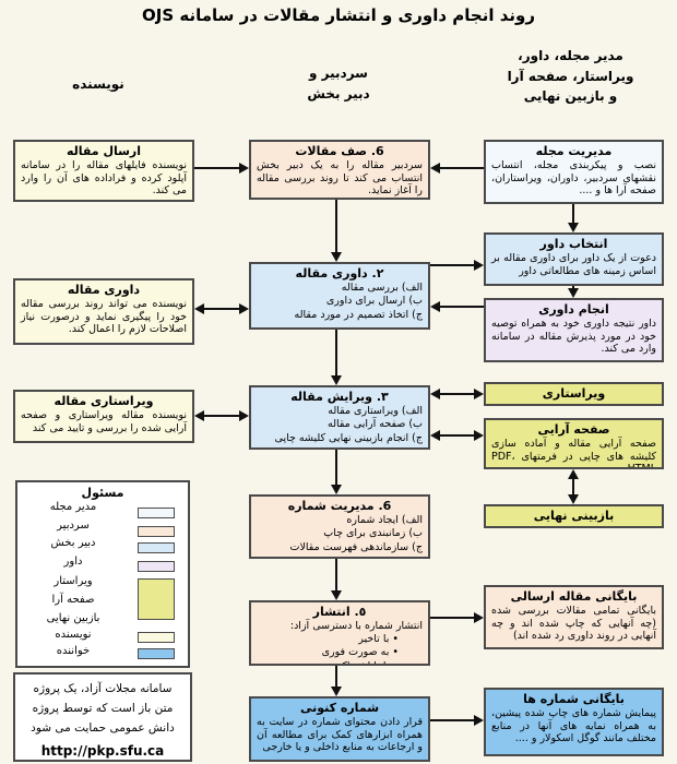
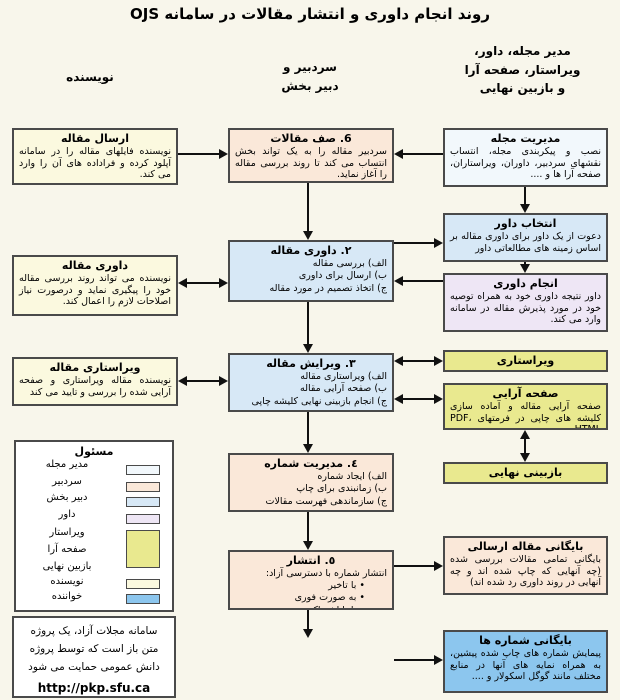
  روند انجام داوری و انتشار مقالات در سامانه OJS
  مدیر مجله، داور،
  ویراستار، صفحه آرا
  و بازبین نهایی
  سردبیر و
  دبیر بخش
  نویسنده
  ارسال مقاله
  نویسنده فایلهای مقاله را در سامانه آپلود کرده و فراداده های آن را وارد می کند.
  داوری مقاله
  نویسنده می تواند روند بررسی مقاله خود را پیگیری نماید و درصورت نیاز اصلاحات لازم را اعمال کند.
  ویراستاری مقاله
  نویسنده مقاله ویراستاری و صفحه آرایی شده را بررسی و تایید می کند
  6. صف مقالات
- سردبیر مقاله را به یک دبیر بخش انتساب می کند تا روند بررسی مقاله را آغاز نماید.
+ سردبیر مقاله را به یک تواند بخش انتساب می کند تا روند بررسی مقاله را آغاز نماید.
  ٢. داوری مقاله
  الف) بررسی مقاله
  ب) ارسال برای داوری
  ج) اتخاذ تصمیم در مورد مقاله
  ٣. ویرایش مقاله
  الف) ویراستاری مقاله
  ب) صفحه آرایی مقاله
  ج) انجام بازبینی نهایی کلیشه چاپی
- 6. مدیریت شماره
+ ٤. مدیریت شماره
  الف) ایجاد شماره
  ب) زمانبندی برای چاپ
  ج) سازماندهی فهرست مقالات
  ٥. انتشار
  انتشار شماره با دسترسی آزاد:
  • با تاخیر
  • به صورت فوری
- شماره کنونی
- قرار دادن محتوای شماره در سایت به همراه ابزارهای کمک برای مطالعه آن و ارجاعات به منابع داخلی و یا خارجی
  مدیریت مجله
  نصب و پیکربندی مجله، انتساب نقشهای سردبیر، داوران، ویراستاران، صفحه آرا ها و ....
  انتخاب داور
  دعوت از یک داور برای داوری مقاله بر اساس زمینه های مطالعاتی داور
  انجام داوری
  داور نتیجه داوری خود به همراه توصیه خود در مورد پذیرش مقاله در سامانه وارد می کند.
  ویراستاری
  صفحه آرایی
  صفحه آرایی مقاله و آماده سازی کلیشه های چاپی در فرمتهای PDF، HTML و ....
  بازبینی نهایی
  بایگانی مقاله ارسالی
  بایگانی تمامی مقالات بررسی شده (چه آنهایی که چاپ شده اند و چه آنهایی در روند داوری رد شده اند)
  بایگانی شماره ها
  پیمایش شماره های چاپ شده پیشین، به همراه نمایه های آنها در منابع مختلف مانند گوگل اسکولار و ....
  مسئول
  مدیر مجله
  سردبیر
  دبیر بخش
  داور
  ویراستار
  صفحه آرا
  بازبین نهایی
  نویسنده
  خواننده
  سامانه مجلات آزاد، یک پروژه
  متن باز است که توسط پروژه
  دانش عمومی حمایت می شود
  http://pkp.sfu.ca
